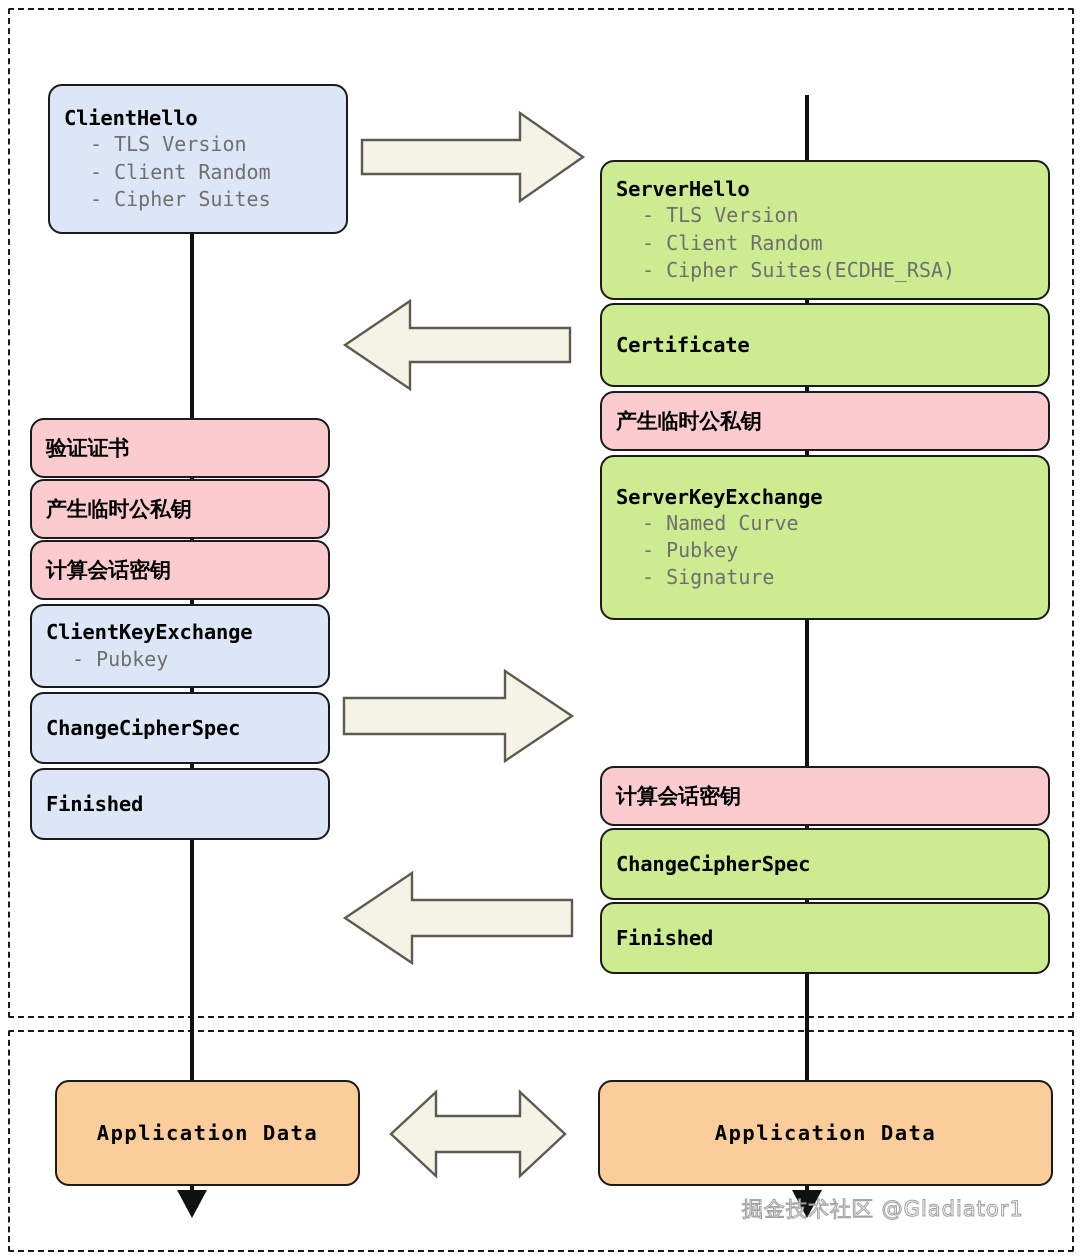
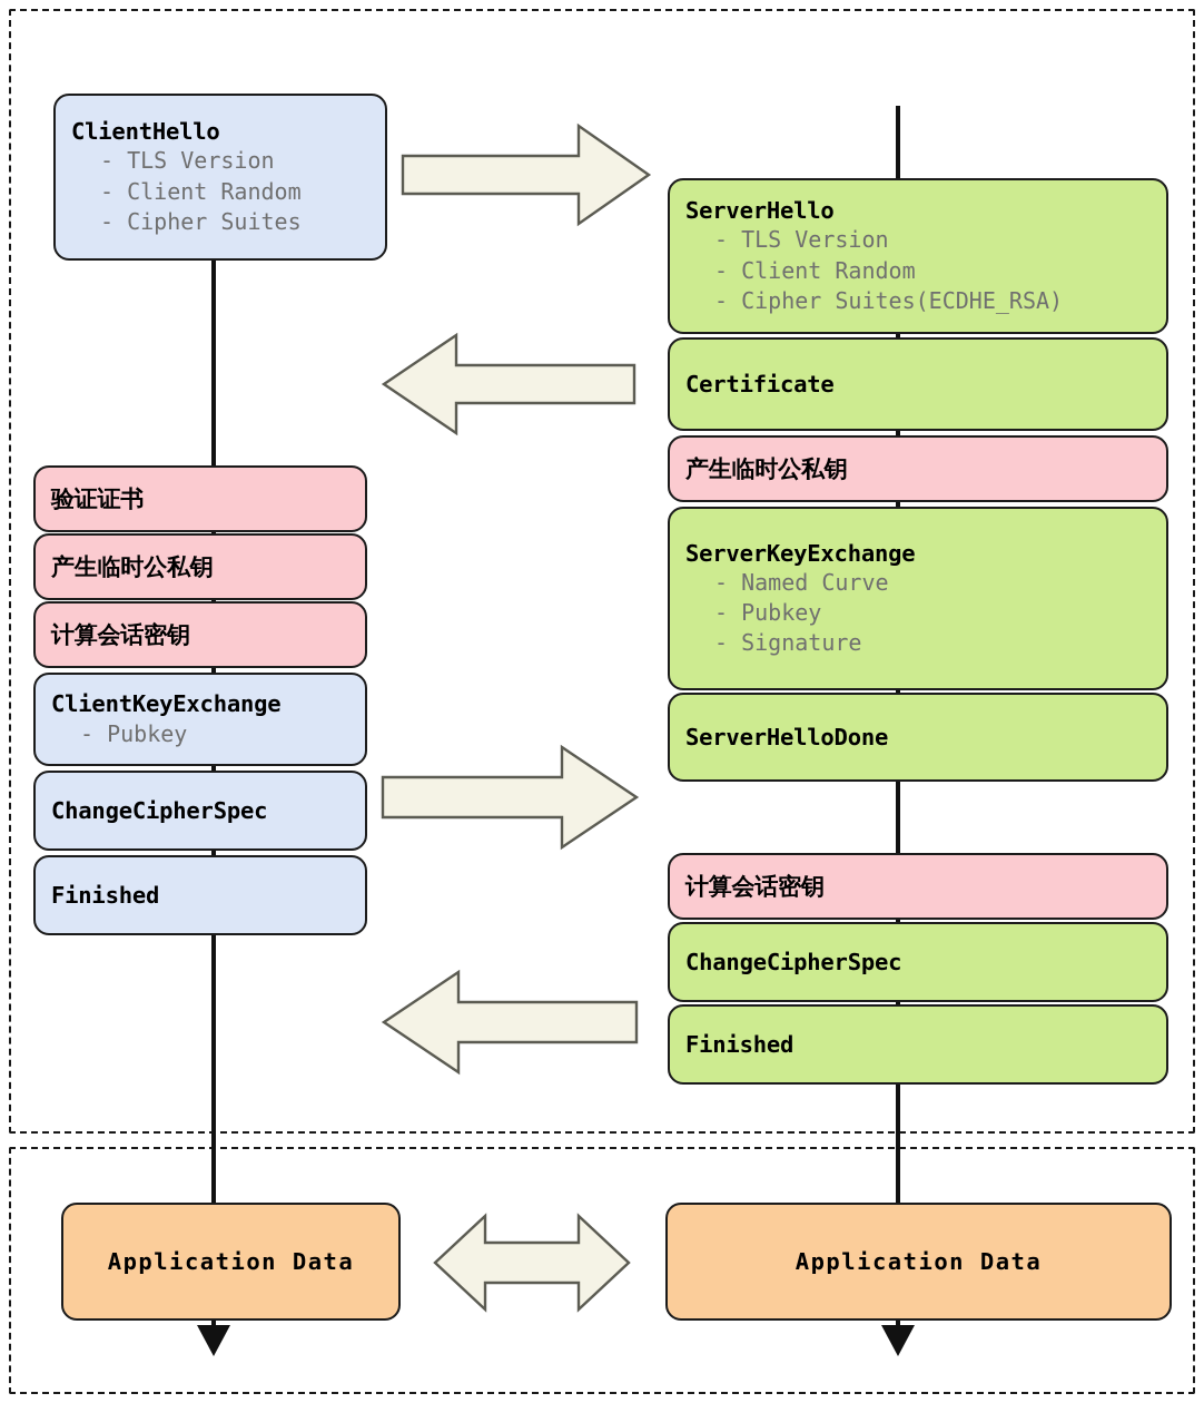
  ClientHello
  - TLS Version
  - Client Random
  - Cipher Suites
  验证证书
  产生临时公私钥
  计算会话密钥
  ClientKeyExchange
  - Pubkey
  ChangeCipherSpec
  Finished
  Application Data
  ServerHello
  - TLS Version
  - Client Random
  - Cipher Suites(ECDHE_RSA)
  Certificate
  产生临时公私钥
  ServerKeyExchange
  - Named Curve
  - Pubkey
  - Signature
+ ServerHelloDone
  计算会话密钥
  ChangeCipherSpec
  Finished
  Application Data
- 掘金技术社区 @Gladiator1
